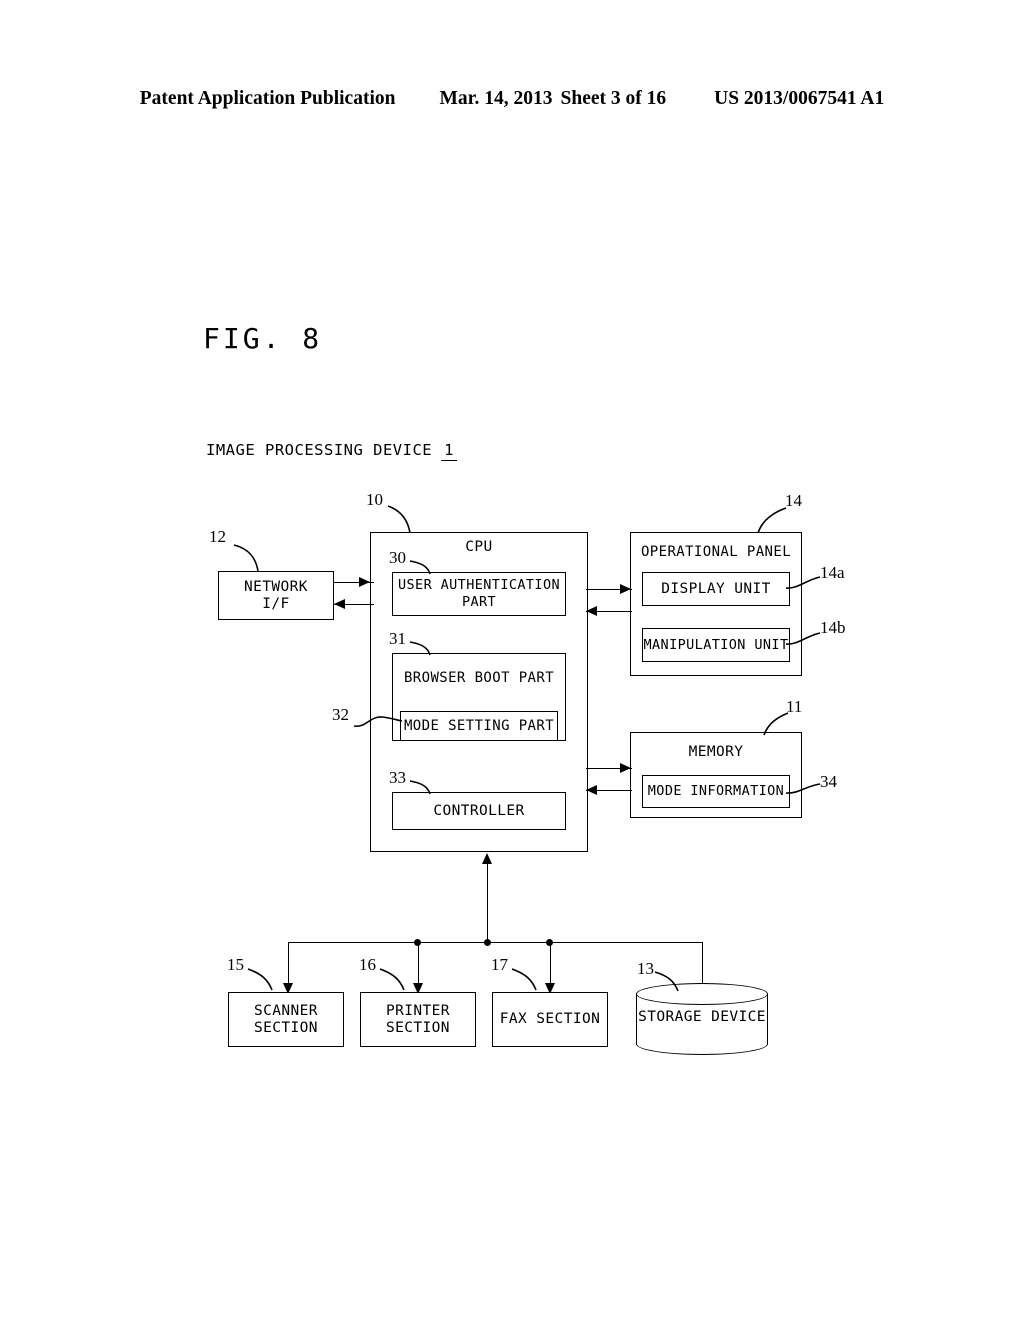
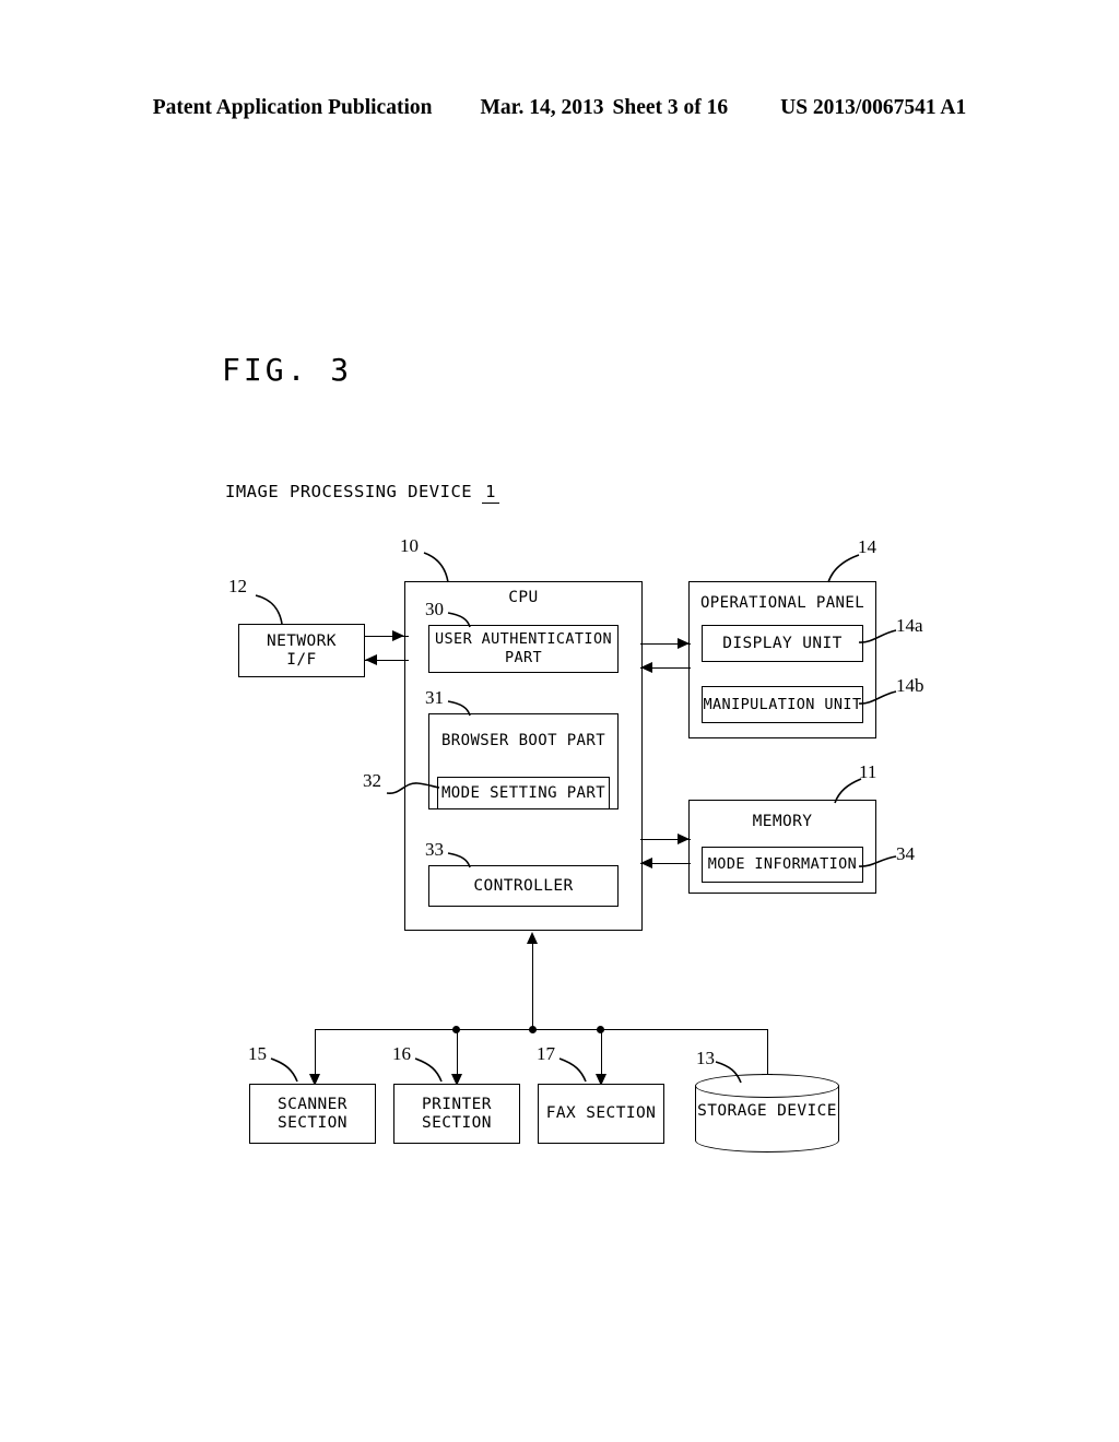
  Patent Application Publication
  Mar. 14, 2013
  Sheet 3 of 16
  US 2013/0067541 A1
- FIG. 8
+ FIG. 3
  IMAGE PROCESSING DEVICE 1
  NETWORK
  I/F
  12
  CPU
  10
  USER AUTHENTICATION
  PART
  30
  BROWSER BOOT PART
  31
  MODE SETTING PART
  32
  CONTROLLER
  33
  OPERATIONAL PANEL
  14
  DISPLAY UNIT
  14a
  MANIPULATION UNIT
  14b
  MEMORY
  11
  MODE INFORMATION
  34
  SCANNER
  SECTION
  15
  PRINTER
  SECTION
  16
  FAX SECTION
  17
  STORAGE DEVICE
  13
